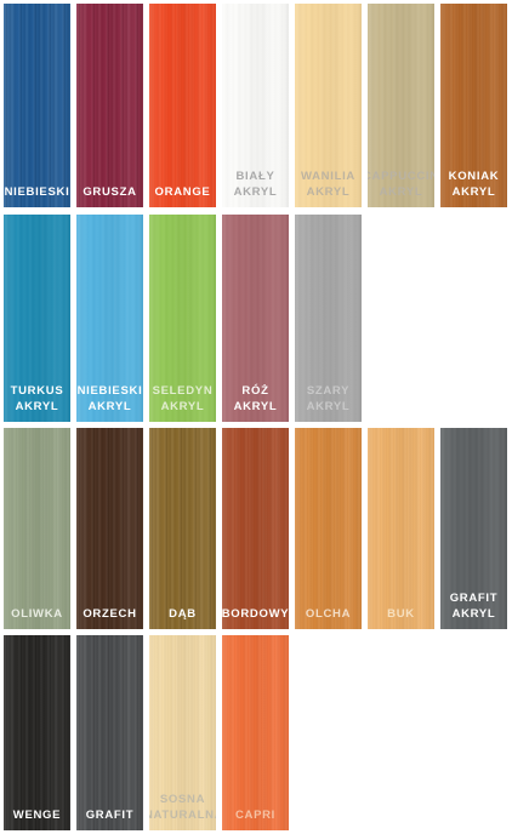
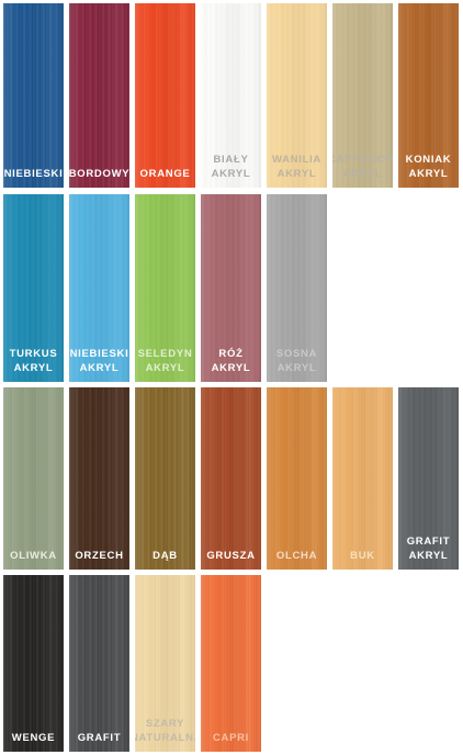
  NIEBIESKI
- GRUSZA
+ BORDOWY
  ORANGE
  BIAŁY
  AKRYL
  WANILIA
  AKRYL
  CAPPUCCIN
  AKRYL
  KONIAK
  AKRYL
  TURKUS
  AKRYL
  NIEBIESKI
  AKRYL
  SELEDYN
  AKRYL
  RÓŻ
  AKRYL
- SZARY
+ SOSNA
  AKRYL
  OLIWKA
  ORZECH
  DĄB
- BORDOWY
+ GRUSZA
  OLCHA
  BUK
  GRAFIT
  AKRYL
  WENGE
  GRAFIT
- SOSNA
+ SZARY
  NATURALN
  CAPRI
